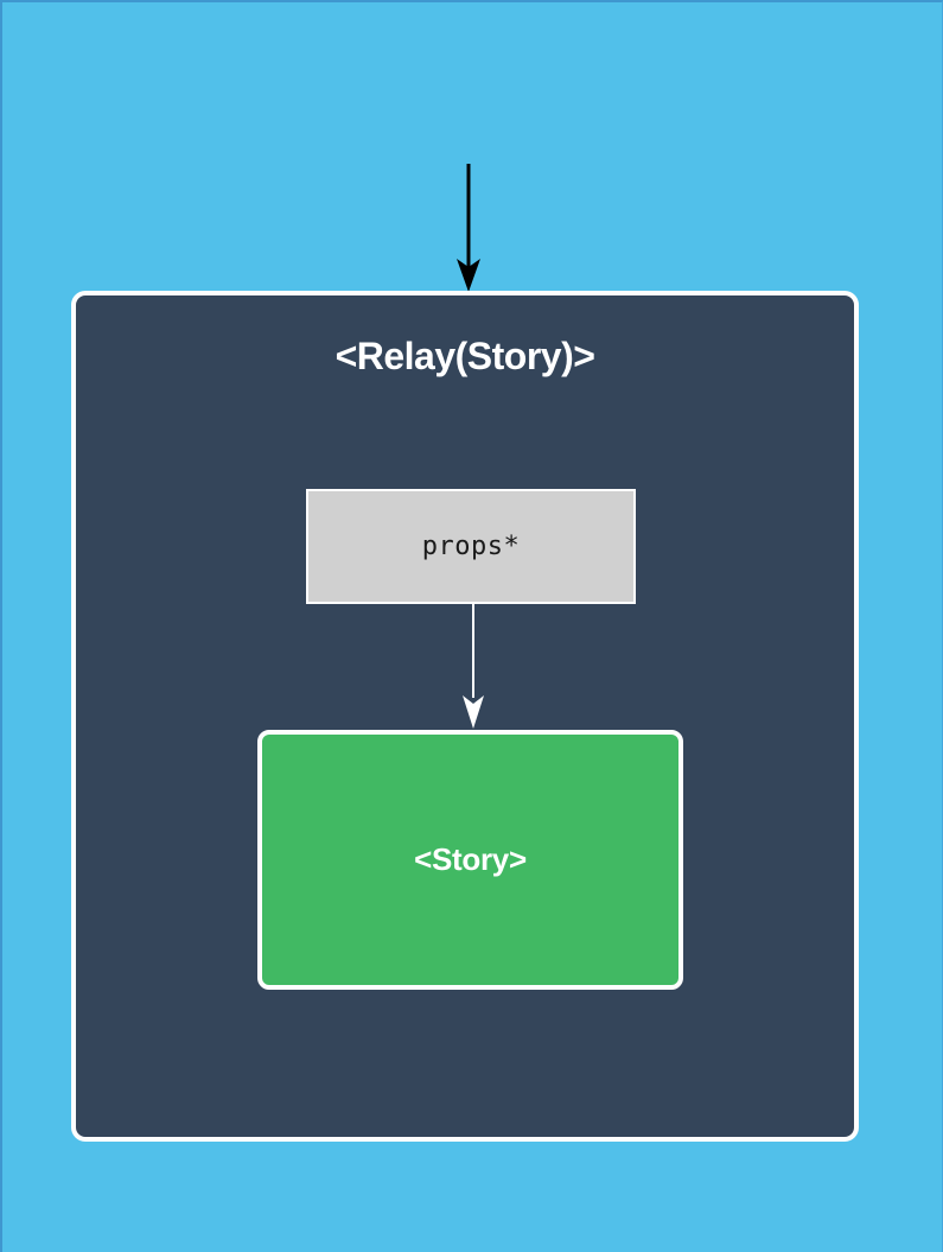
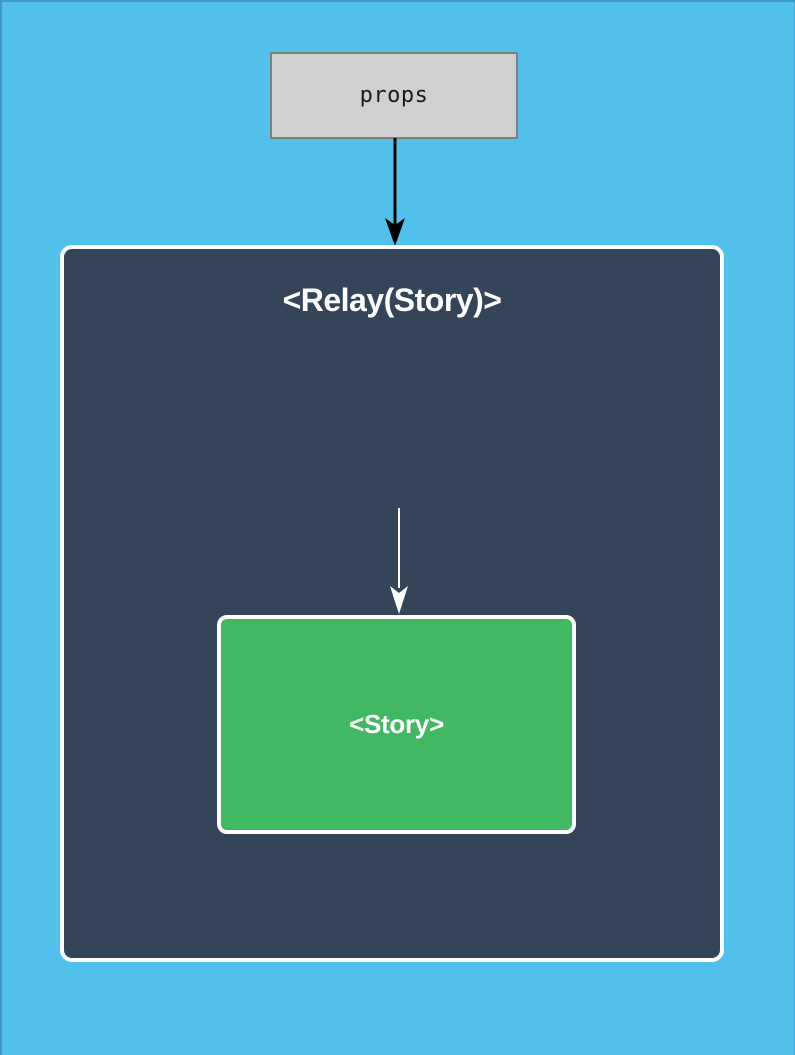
+ props
  <Relay(Story)>
- props*
  <Story>
